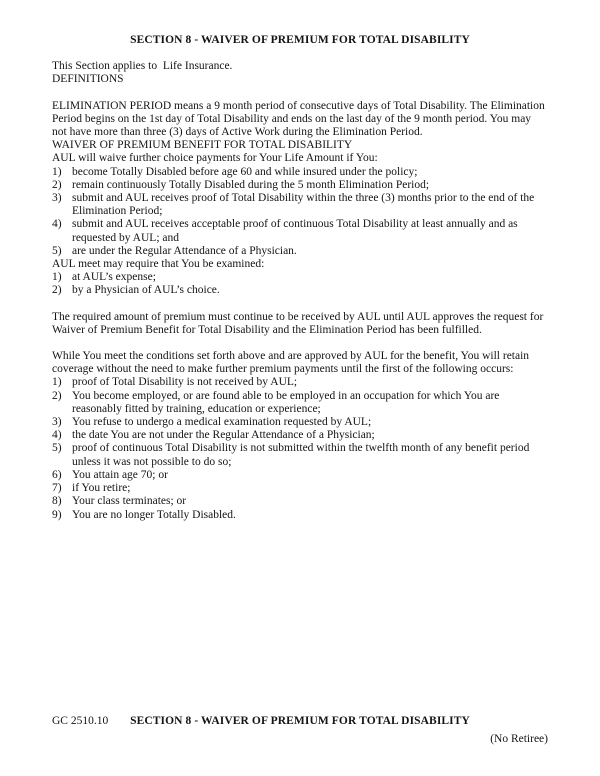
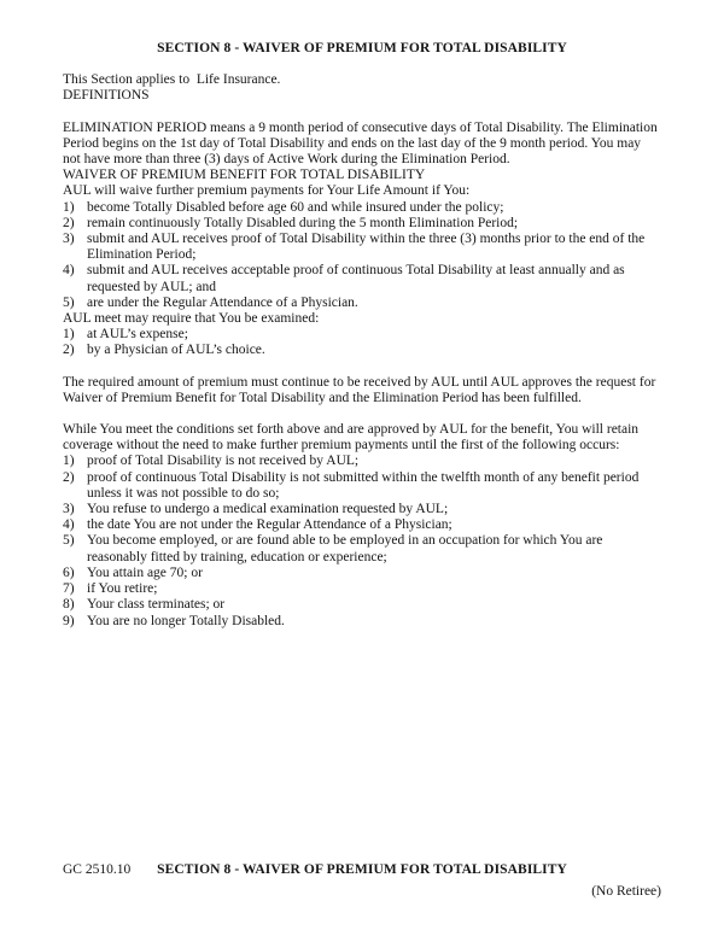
  SECTION 8 - WAIVER OF PREMIUM FOR TOTAL DISABILITY
  This Section applies to Life Insurance.
  DEFINITIONS
  ELIMINATION PERIOD means a 9 month period of consecutive days of Total Disability. The Elimination Period begins on the 1st day of Total Disability and ends on the last day of the 9 month period. You may not have more than three (3) days of Active Work during the Elimination Period.
  WAIVER OF PREMIUM BENEFIT FOR TOTAL DISABILITY
- AUL will waive further choice payments for Your Life Amount if You:
+ AUL will waive further premium payments for Your Life Amount if You:
  1)
  become Totally Disabled before age 60 and while insured under the policy;
  2)
  remain continuously Totally Disabled during the 5 month Elimination Period;
  3)
  submit and AUL receives proof of Total Disability within the three (3) months prior to the end of the Elimination Period;
  4)
  submit and AUL receives acceptable proof of continuous Total Disability at least annually and as requested by AUL; and
  5)
  are under the Regular Attendance of a Physician.
  AUL meet may require that You be examined:
  1)
  at AUL’s expense;
  2)
  by a Physician of AUL’s choice.
  The required amount of premium must continue to be received by AUL until AUL approves the request for Waiver of Premium Benefit for Total Disability and the Elimination Period has been fulfilled.
  While You meet the conditions set forth above and are approved by AUL for the benefit, You will retain coverage without the need to make further premium payments until the first of the following occurs:
  1)
  proof of Total Disability is not received by AUL;
  2)
- You become employed, or are found able to be employed in an occupation for which You are reasonably fitted by training, education or experience;
+ proof of continuous Total Disability is not submitted within the twelfth month of any benefit period unless it was not possible to do so;
  3)
  You refuse to undergo a medical examination requested by AUL;
  4)
  the date You are not under the Regular Attendance of a Physician;
  5)
- proof of continuous Total Disability is not submitted within the twelfth month of any benefit period unless it was not possible to do so;
+ You become employed, or are found able to be employed in an occupation for which You are reasonably fitted by training, education or experience;
  6)
  You attain age 70; or
  7)
  if You retire;
  8)
  Your class terminates; or
  9)
  You are no longer Totally Disabled.
  GC 2510.10
  SECTION 8 - WAIVER OF PREMIUM FOR TOTAL DISABILITY
  (No Retiree)
